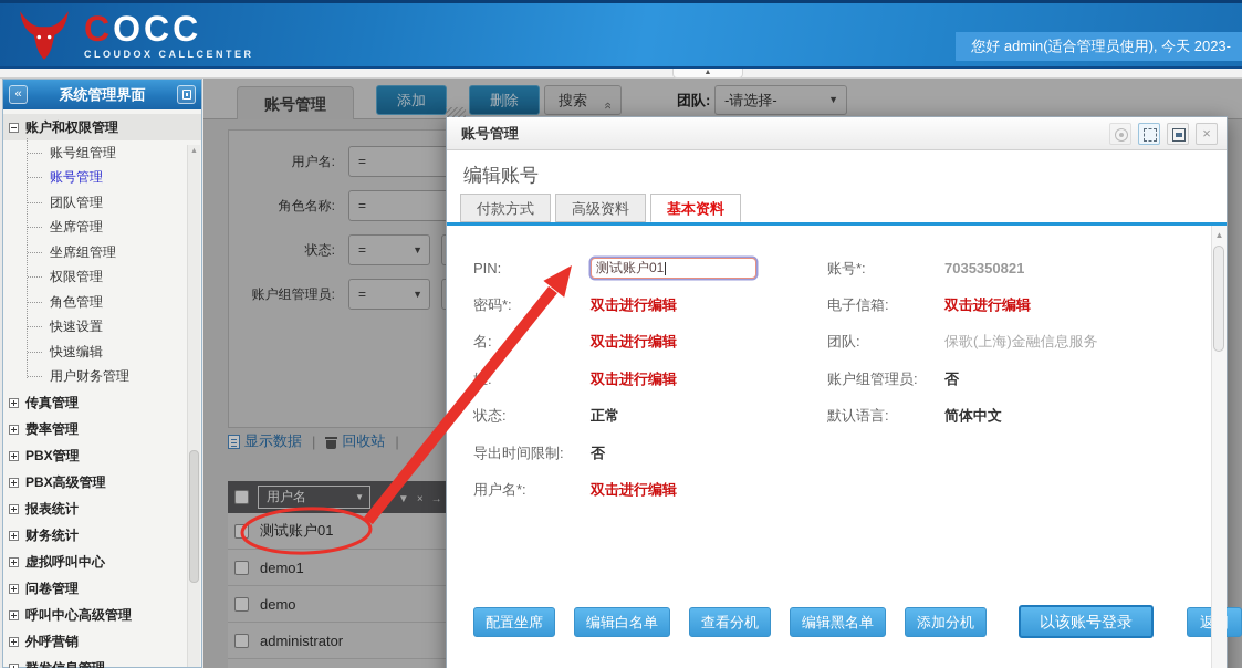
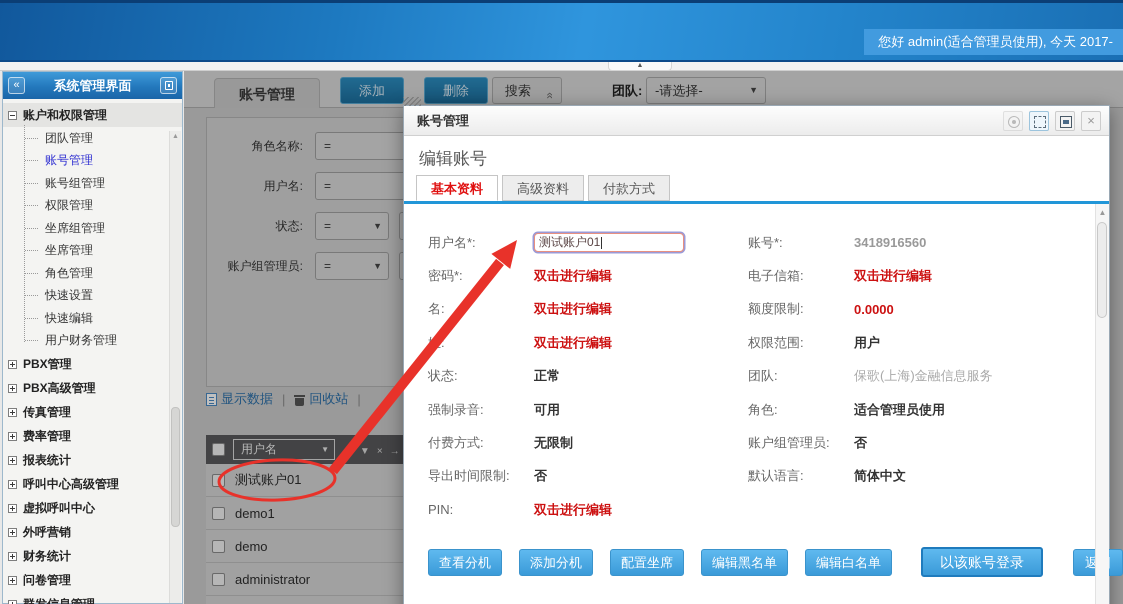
- COCC
- CLOUDOX CALLCENTER
- 您好 admin(适合管理员使用), 今天 2023-
+ 您好 admin(适合管理员使用), 今天 2017-
  «
  系统管理界面
  账户和权限管理
- 账号组管理
+ 团队管理
  账号管理
- 团队管理
+ 账号组管理
- 坐席管理
+ 权限管理
  坐席组管理
- 权限管理
+ 坐席管理
  角色管理
  快速设置
  快速编辑
  用户财务管理
- 传真管理
+ PBX管理
- 费率管理
+ PBX高级管理
- PBX管理
+ 传真管理
- PBX高级管理
+ 费率管理
  报表统计
- 财务统计
+ 呼叫中心高级管理
  虚拟呼叫中心
- 问卷管理
+ 外呼营销
- 呼叫中心高级管理
+ 财务统计
- 外呼营销
+ 问卷管理
  账号管理
  添加
  删除
  搜索
  团队:
  -请选择-
  ▼
- 用户名:
+ 角色名称:
  =
- 角色名称:
+ 用户名:
  =
  状态:
  =
  ▼
  账户组管理员:
  =
  ▼
  显示数据
  |
  回收站
  |
  用户名
  ▼
  ▼ × →
  测试账户01
  demo1
  demo
  administrator
  账号管理
  ×
  编辑账号
- 付款方式
+ 基本资料
  高级资料
- 基本资料
+ 付款方式
- PIN:
+ 用户名*:
  测试账户01
  密码*:
  双击进行编辑
  名:
  双击进行编辑
  双击进行编辑
  状态:
  正常
+ 强制录音:
+ 可用
+ 付费方式:
+ 无限制
  导出时间限制:
  否
- 用户名*:
+ PIN:
  双击进行编辑
  账号*:
- 7035350821
+ 3418916560
  电子信箱:
  双击进行编辑
+ 额度限制:
+ 0.0000
+ 权限范围:
+ 用户
  团队:
  保歌(上海)金融信息服务
+ 角色:
+ 适合管理员使用
  账户组管理员:
  否
  默认语言:
  简体中文
- 配置坐席
+ 查看分机
- 编辑白名单
+ 添加分机
- 查看分机
+ 配置坐席
  编辑黑名单
- 添加分机
+ 编辑白名单
  以该账号登录
  ▲
